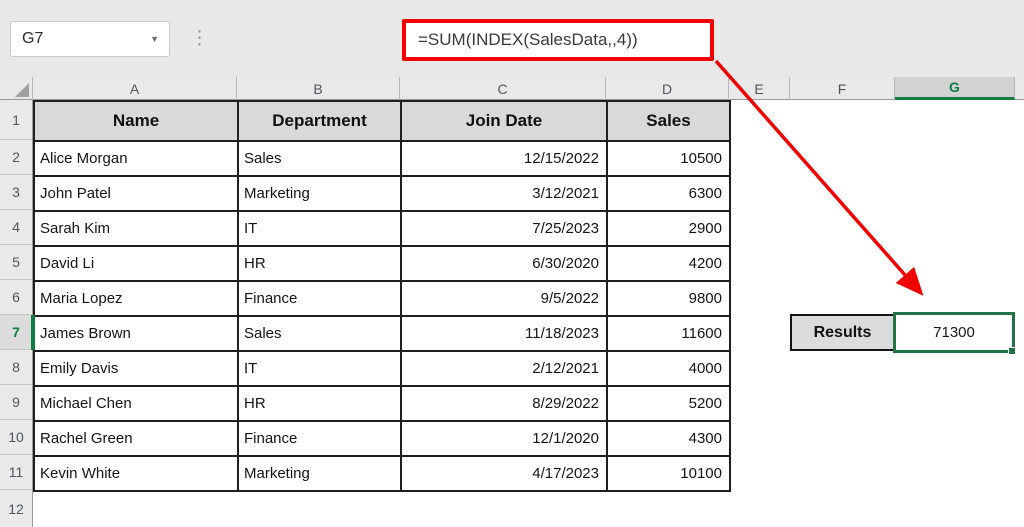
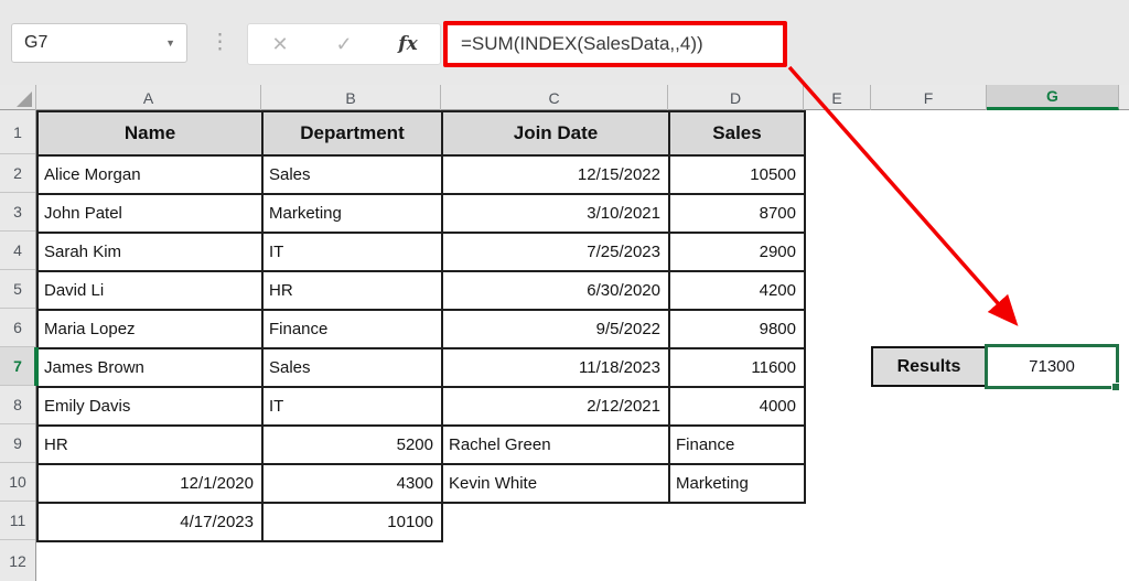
  G7
  ▼
  ⋮
+ ✕
+ ✓
+ fx
  =SUM(INDEX(SalesData,,4))
  A
  B
  C
  D
  E
  F
  G
  1
  2
  3
  4
  5
  6
  7
  8
  9
  10
  11
  12
  Name
  Department
  Join Date
  Sales
  Alice Morgan
  Sales
  12/15/2022
  10500
  John Patel
  Marketing
- 3/12/2021
+ 3/10/2021
- 6300
+ 8700
  Sarah Kim
  IT
  7/25/2023
  2900
  David Li
  HR
  6/30/2020
  4200
  Maria Lopez
  Finance
  9/5/2022
  9800
  James Brown
  Sales
  11/18/2023
  11600
  Emily Davis
  IT
  2/12/2021
  4000
- Michael Chen
  HR
- 8/29/2022
  5200
  Rachel Green
  Finance
  12/1/2020
  4300
  Kevin White
  Marketing
  4/17/2023
  10100
  Results
  71300
